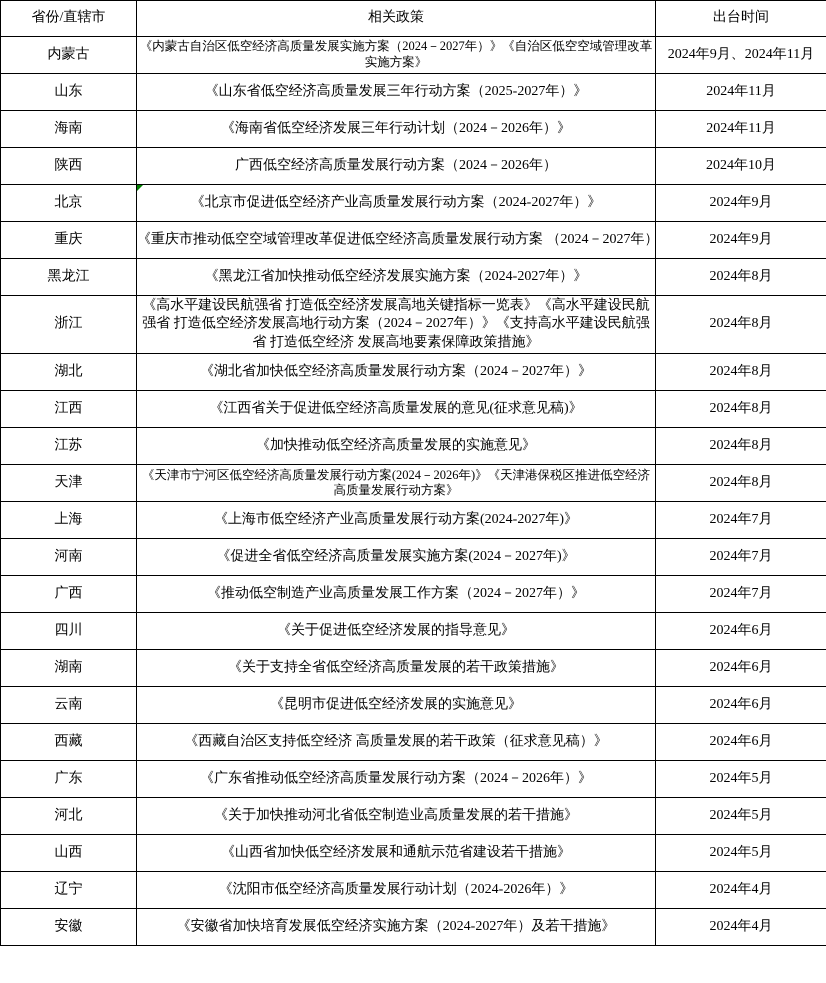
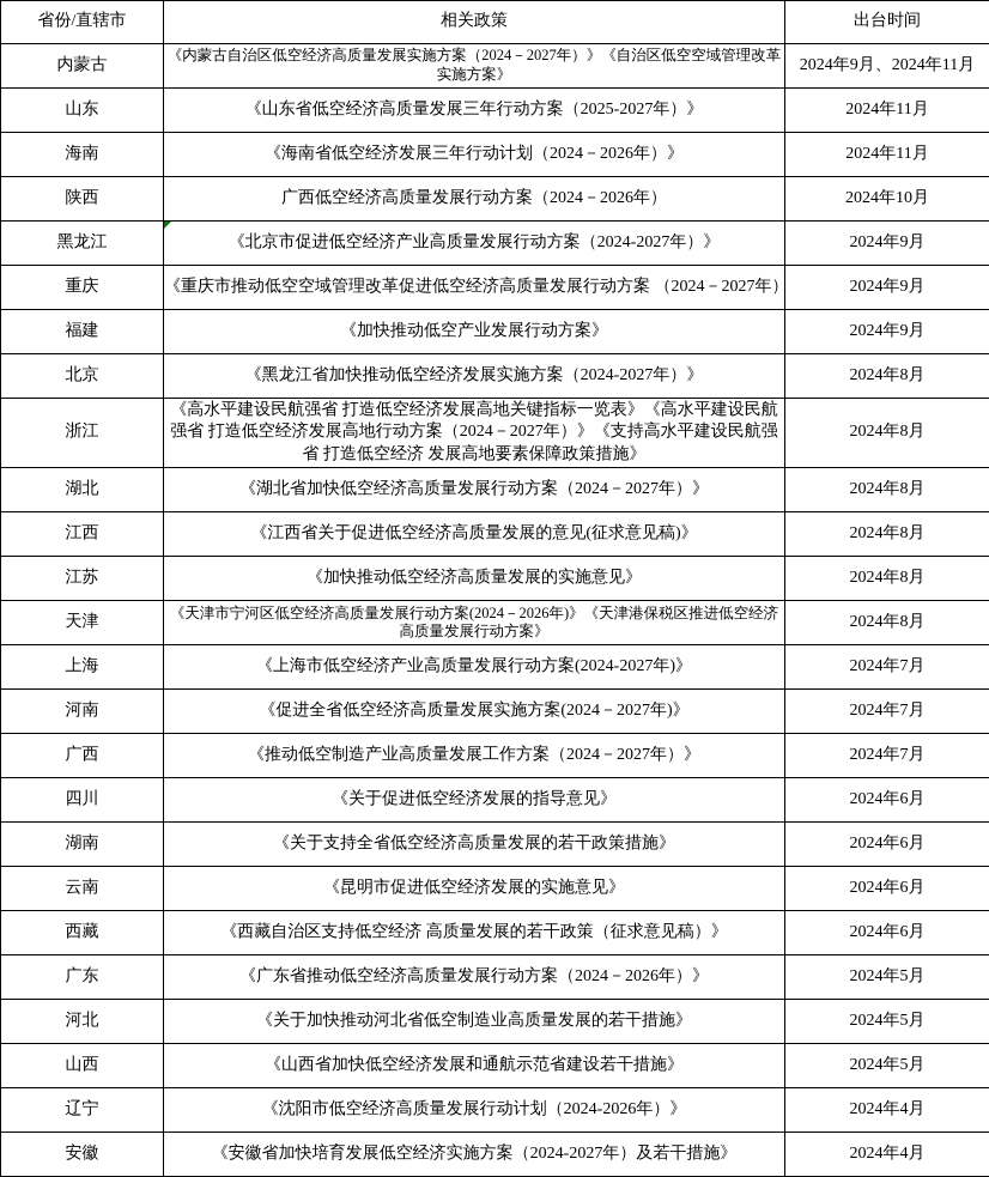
  省份/直辖市	相关政策	出台时间
  内蒙古	《内蒙古自治区低空经济高质量发展实施方案（2024－2027年）》《自治区低空空域管理改革实施方案》	2024年9月、2024年11月
  山东	《山东省低空经济高质量发展三年行动方案（2025-2027年）》	2024年11月
  海南	《海南省低空经济发展三年行动计划（2024－2026年）》	2024年11月
  陕西	广西低空经济高质量发展行动方案（2024－2026年）	2024年10月
- 北京	《北京市促进低空经济产业高质量发展行动方案（2024-2027年）》	2024年9月
+ 黑龙江	《北京市促进低空经济产业高质量发展行动方案（2024-2027年）》	2024年9月
  重庆	《重庆市推动低空空域管理改革促进低空经济高质量发展行动方案 （2024－2027年）	2024年9月
+ 福建	《加快推动低空产业发展行动方案》	2024年9月
- 黑龙江	《黑龙江省加快推动低空经济发展实施方案（2024-2027年）》	2024年8月
+ 北京	《黑龙江省加快推动低空经济发展实施方案（2024-2027年）》	2024年8月
  浙江	《高水平建设民航强省 打造低空经济发展高地关键指标一览表》《高水平建设民航强省 打造低空经济发展高地行动方案（2024－2027年）》《支持高水平建设民航强省 打造低空经济 发展高地要素保障政策措施》	2024年8月
  湖北	《湖北省加快低空经济高质量发展行动方案（2024－2027年）》	2024年8月
  江西	《江西省关于促进低空经济高质量发展的意见(征求意见稿)》	2024年8月
  江苏	《加快推动低空经济高质量发展的实施意见》	2024年8月
  天津	《天津市宁河区低空经济高质量发展行动方案(2024－2026年)》《天津港保税区推进低空经济高质量发展行动方案》	2024年8月
  上海	《上海市低空经济产业高质量发展行动方案(2024-2027年)》	2024年7月
  河南	《促进全省低空经济高质量发展实施方案(2024－2027年)》	2024年7月
  广西	《推动低空制造产业高质量发展工作方案（2024－2027年）》	2024年7月
  四川	《关于促进低空经济发展的指导意见》	2024年6月
  湖南	《关于支持全省低空经济高质量发展的若干政策措施》	2024年6月
  云南	《昆明市促进低空经济发展的实施意见》	2024年6月
  西藏	《西藏自治区支持低空经济 高质量发展的若干政策（征求意见稿）》	2024年6月
  广东	《广东省推动低空经济高质量发展行动方案（2024－2026年）》	2024年5月
  河北	《关于加快推动河北省低空制造业高质量发展的若干措施》	2024年5月
  山西	《山西省加快低空经济发展和通航示范省建设若干措施》	2024年5月
  辽宁	《沈阳市低空经济高质量发展行动计划（2024-2026年）》	2024年4月
  安徽	《安徽省加快培育发展低空经济实施方案（2024-2027年）及若干措施》	2024年4月
